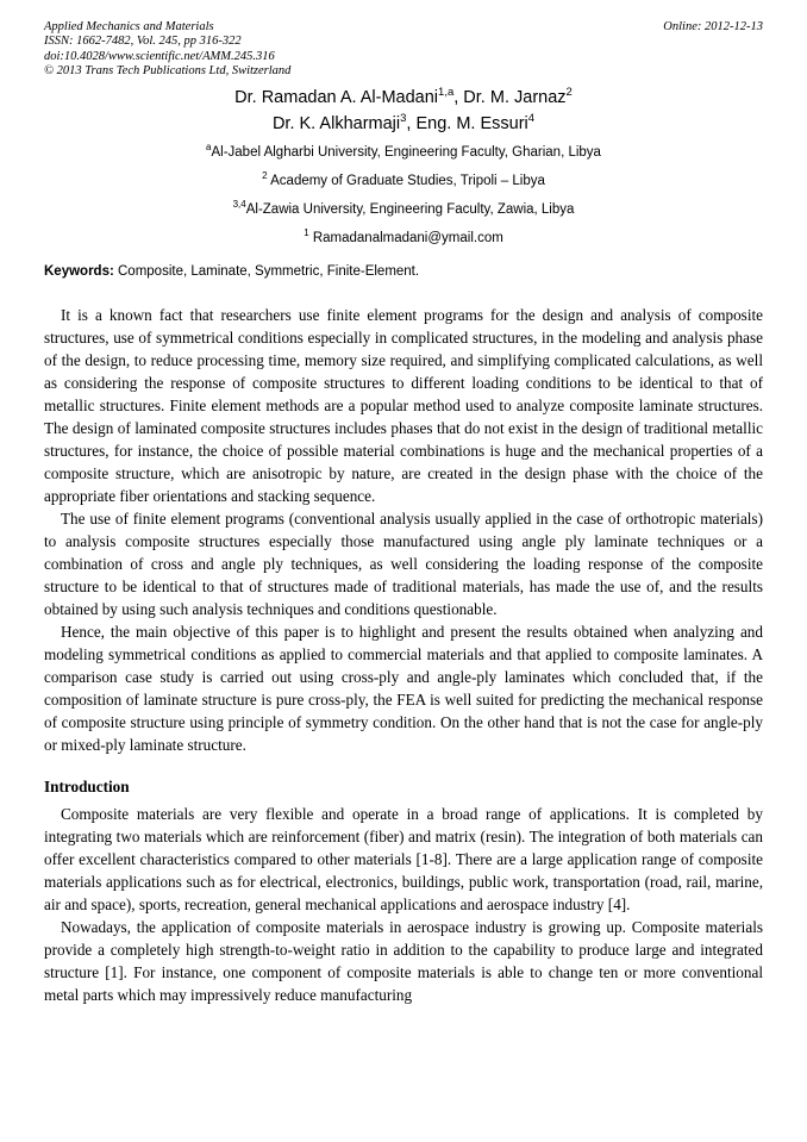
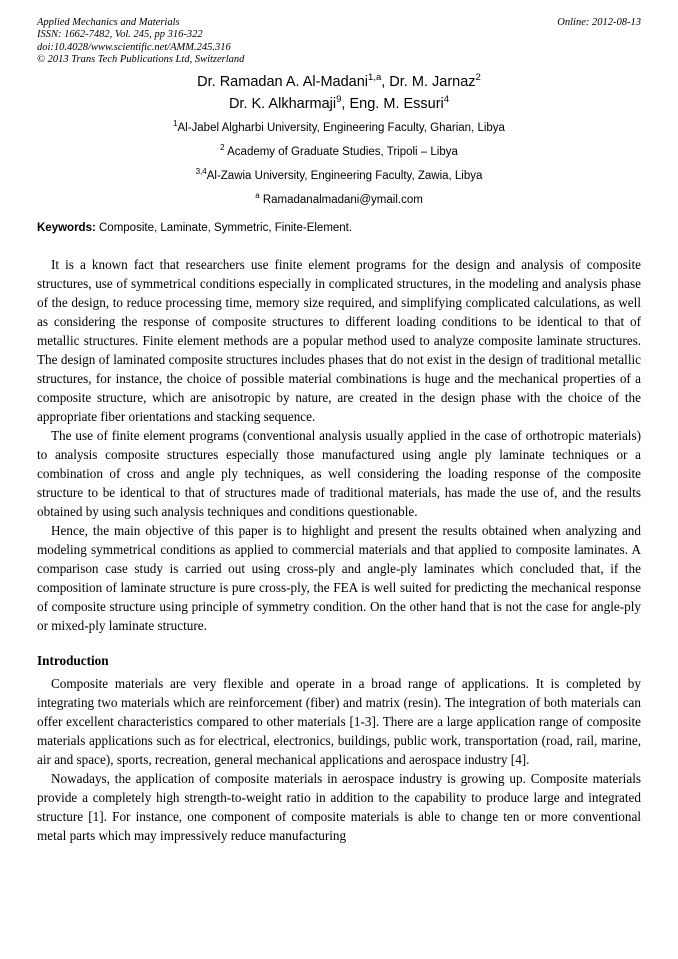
  Applied Mechanics and Materials
  ISSN: 1662-7482, Vol. 245, pp 316-322
  doi:10.4028/www.scientific.net/AMM.245.316
  © 2013 Trans Tech Publications Ltd, Switzerland
- Online: 2012-12-13
+ Online: 2012-08-13
  Dr. Ramadan A. Al-Madani1,a, Dr. M. Jarnaz2
- Dr. K. Alkharmaji3, Eng. M. Essuri4
+ Dr. K. Alkharmaji9, Eng. M. Essuri4
- aAl-Jabel Algharbi University, Engineering Faculty, Gharian, Libya
+ 1Al-Jabel Algharbi University, Engineering Faculty, Gharian, Libya
  2 Academy of Graduate Studies, Tripoli – Libya
  3,4Al-Zawia University, Engineering Faculty, Zawia, Libya
- 1 Ramadanalmadani@ymail.com
+ a Ramadanalmadani@ymail.com
  Keywords: Composite, Laminate, Symmetric, Finite-Element.
  It is a known fact that researchers use finite element programs for the design and analysis of composite structures, use of symmetrical conditions especially in complicated structures, in the modeling and analysis phase of the design, to reduce processing time, memory size required, and simplifying complicated calculations, as well as considering the response of composite structures to different loading conditions to be identical to that of metallic structures. Finite element methods are a popular method used to analyze composite laminate structures. The design of laminated composite structures includes phases that do not exist in the design of traditional metallic structures, for instance, the choice of possible material combinations is huge and the mechanical properties of a composite structure, which are anisotropic by nature, are created in the design phase with the choice of the appropriate fiber orientations and stacking sequence.
  The use of finite element programs (conventional analysis usually applied in the case of orthotropic materials) to analysis composite structures especially those manufactured using angle ply laminate techniques or a combination of cross and angle ply techniques, as well considering the loading response of the composite structure to be identical to that of structures made of traditional materials, has made the use of, and the results obtained by using such analysis techniques and conditions questionable.
  Hence, the main objective of this paper is to highlight and present the results obtained when analyzing and modeling symmetrical conditions as applied to commercial materials and that applied to composite laminates. A comparison case study is carried out using cross-ply and angle-ply laminates which concluded that, if the composition of laminate structure is pure cross-ply, the FEA is well suited for predicting the mechanical response of composite structure using principle of symmetry condition. On the other hand that is not the case for angle-ply or mixed-ply laminate structure.
  Introduction
- Composite materials are very flexible and operate in a broad range of applications. It is completed by integrating two materials which are reinforcement (fiber) and matrix (resin). The integration of both materials can offer excellent characteristics compared to other materials [1-8]. There are a large application range of composite materials applications such as for electrical, electronics, buildings, public work, transportation (road, rail, marine, air and space), sports, recreation, general mechanical applications and aerospace industry [4].
+ Composite materials are very flexible and operate in a broad range of applications. It is completed by integrating two materials which are reinforcement (fiber) and matrix (resin). The integration of both materials can offer excellent characteristics compared to other materials [1-3]. There are a large application range of composite materials applications such as for electrical, electronics, buildings, public work, transportation (road, rail, marine, air and space), sports, recreation, general mechanical applications and aerospace industry [4].
  Nowadays, the application of composite materials in aerospace industry is growing up. Composite materials provide a completely high strength-to-weight ratio in addition to the capability to produce large and integrated structure [1]. For instance, one component of composite materials is able to change ten or more conventional metal parts which may impressively reduce manufacturing
